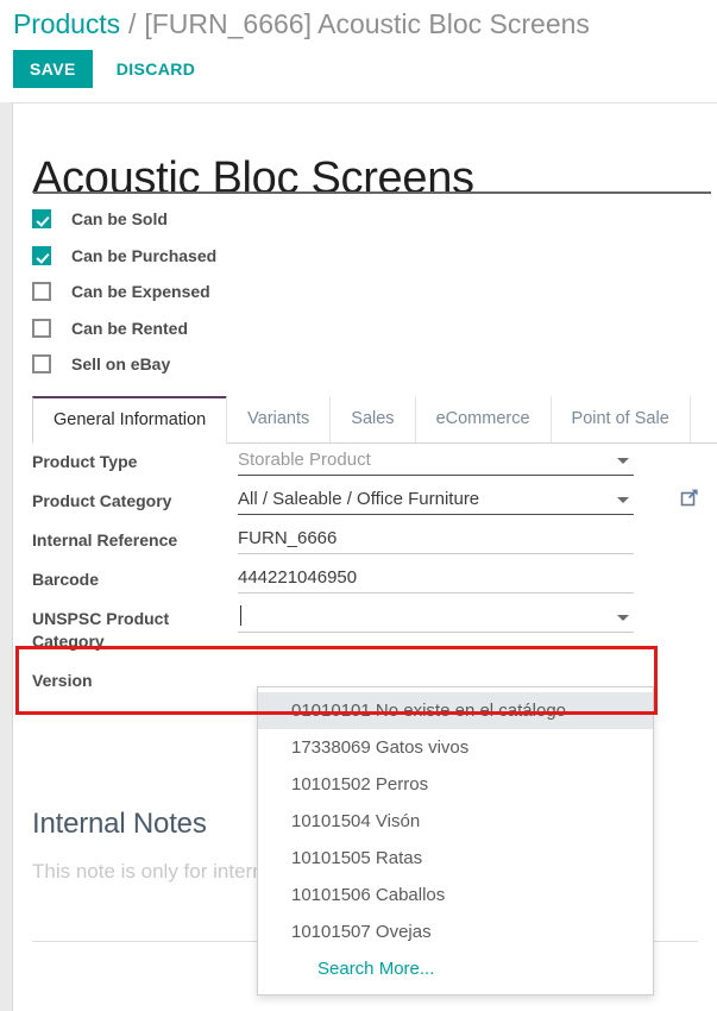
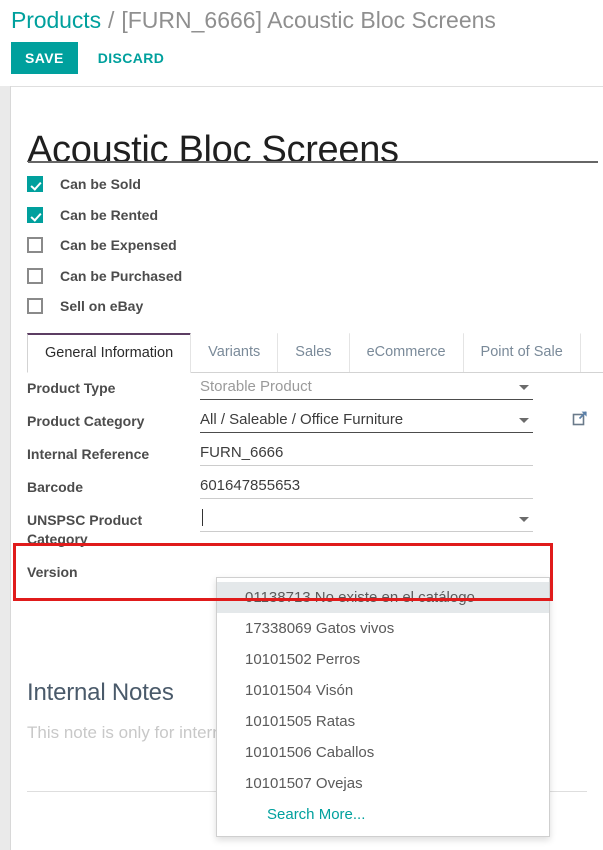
  Products
  /
  [FURN_6666] Acoustic Bloc Screens
  SAVE
  DISCARD
  Acoustic Bloc Screens
  Can be Sold
- Can be Purchased
+ Can be Rented
  Can be Expensed
- Can be Rented
+ Can be Purchased
  Sell on eBay
  General Information
  Variants
  Sales
  eCommerce
  Point of Sale
  Product Type
  Storable Product
  Product Category
  All / Saleable / Office Furniture
  Internal Reference
  FURN_6666
  Barcode
- 444221046950
+ 601647855653
  UNSPSC Product Category
  Version
  Internal Notes
  This note is only for inter
- 01010101 No existe en el catálogo
+ 01138713 No existe en el catálogo
  17338069 Gatos vivos
  10101502 Perros
  10101504 Visón
  10101505 Ratas
  10101506 Caballos
  10101507 Ovejas
  Search More...
